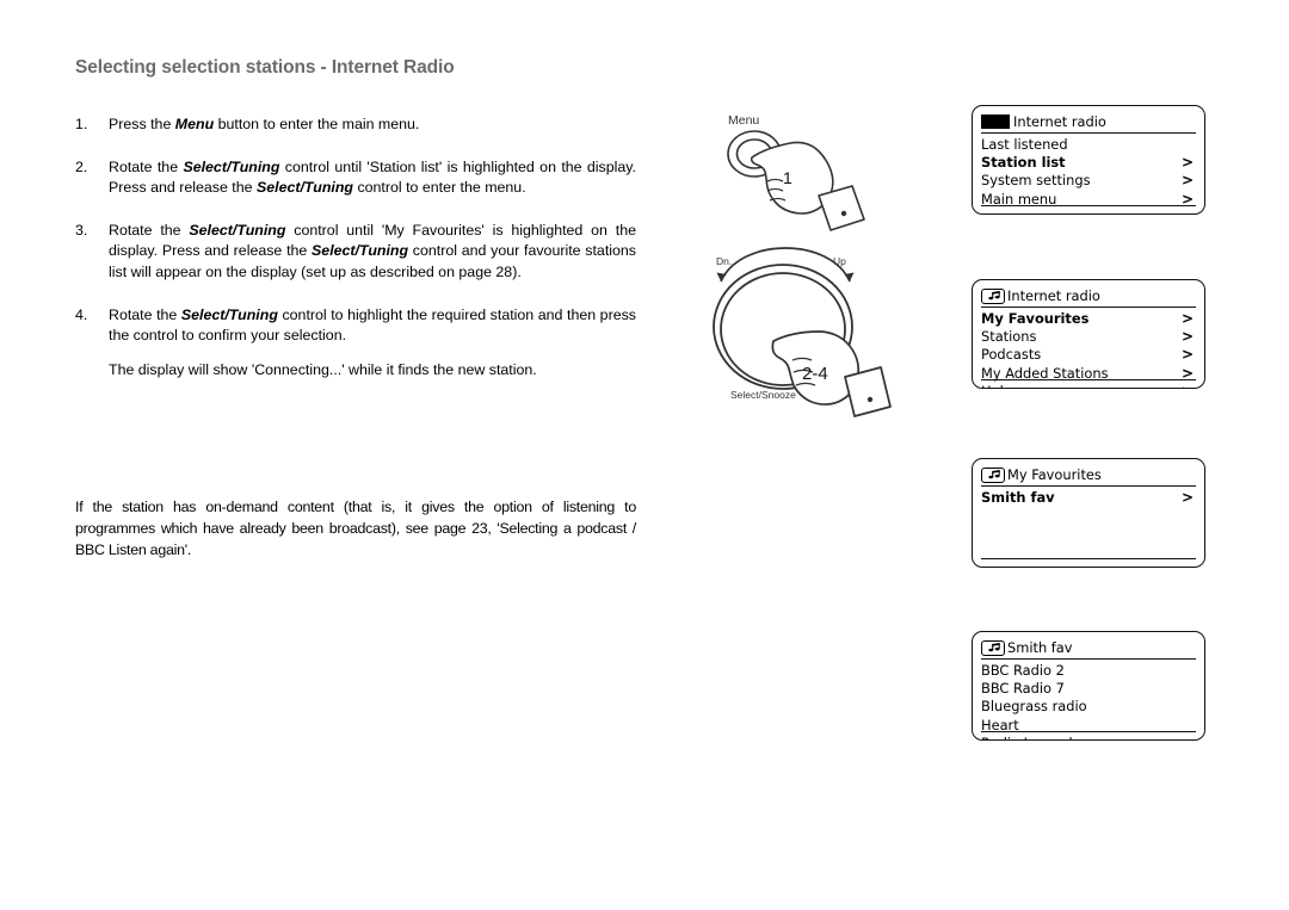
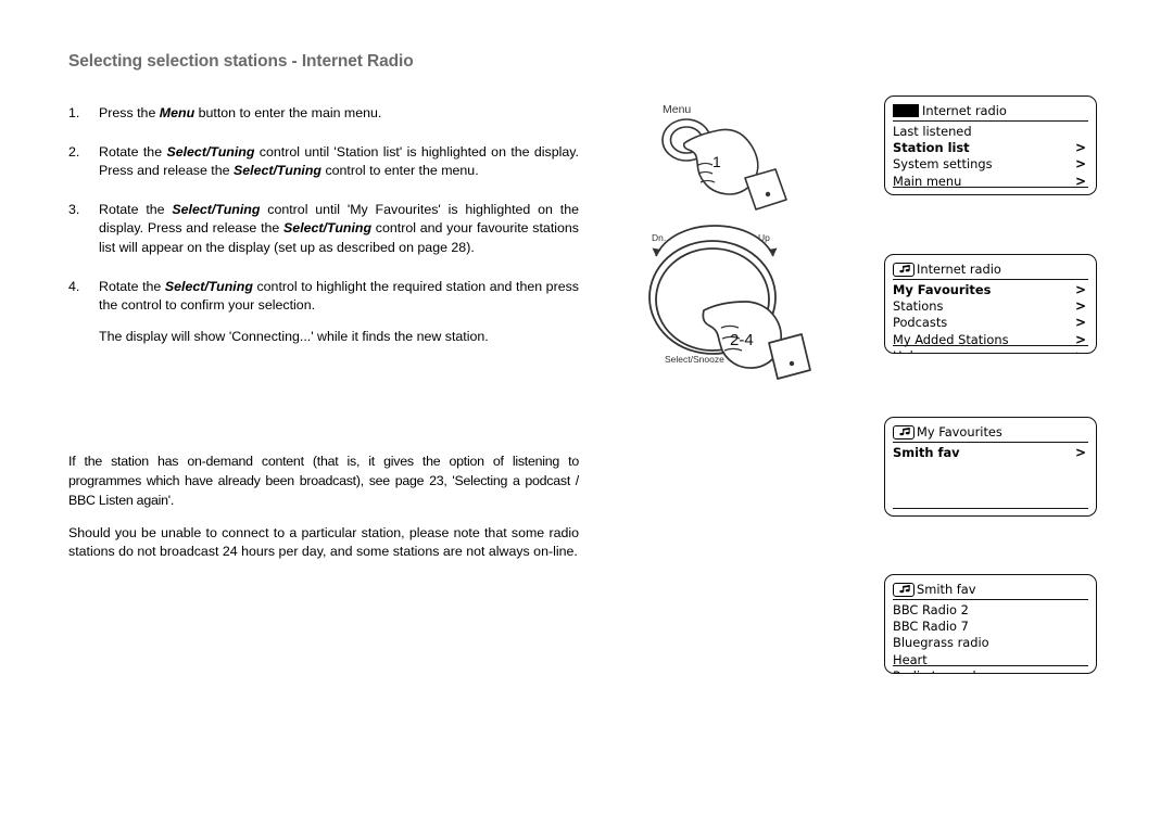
  Selecting selection stations - Internet Radio
  1.
  Press the Menu button to enter the main menu.
  2.
  Rotate the Select/Tuning control until 'Station list' is highlighted on the display. Press and release the Select/Tuning control to enter the menu.
  3.
  Rotate the Select/Tuning control until 'My Favourites' is highlighted on the display. Press and release the Select/Tuning control and your favourite stations list will appear on the display (set up as described on page 28).
  4.
  Rotate the Select/Tuning control to highlight the required station and then press the control to confirm your selection.
  The display will show 'Connecting...' while it finds the new station.
  If the station has on-demand content (that is, it gives the option of listening to programmes which have already been broadcast), see page 23, 'Selecting a podcast / BBC Listen again'.
+ Should you be unable to connect to a particular station, please note that some radio stations do not broadcast 24 hours per day, and some stations are not always on-line.
  Menu
  1
  Dn.
  Up
  Select/Snooze
  2-4
  Internet radio
  Last listened
  Station list
  >
  System settings
  >
  Main menu
  >
  Internet radio
  My Favourites
  >
  Stations
  >
  Podcasts
  >
  My Added Stations
  >
  My Favourites
  Smith fav
  >
  Smith fav
  BBC Radio 2
  BBC Radio 7
  Bluegrass radio
  Heart
